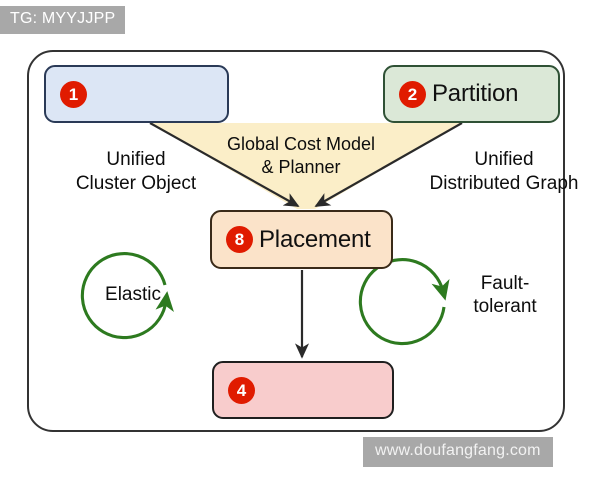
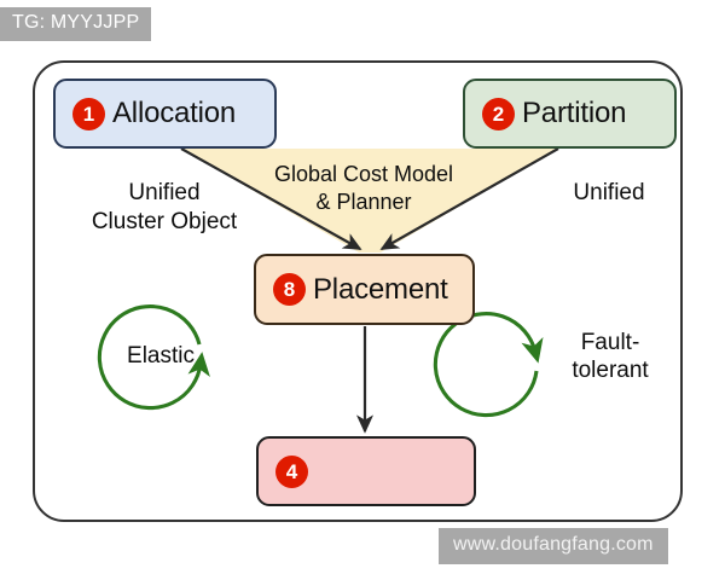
  TG: MYYJJPP
  1
+ Allocation
  2
  Partition
  8
  Placement
  4
  Global Cost Model
  & Planner
  Unified
  Cluster Object
  Unified
- Distributed Graph
  Elastic
  Fault-
  tolerant
  www.doufangfang.com
